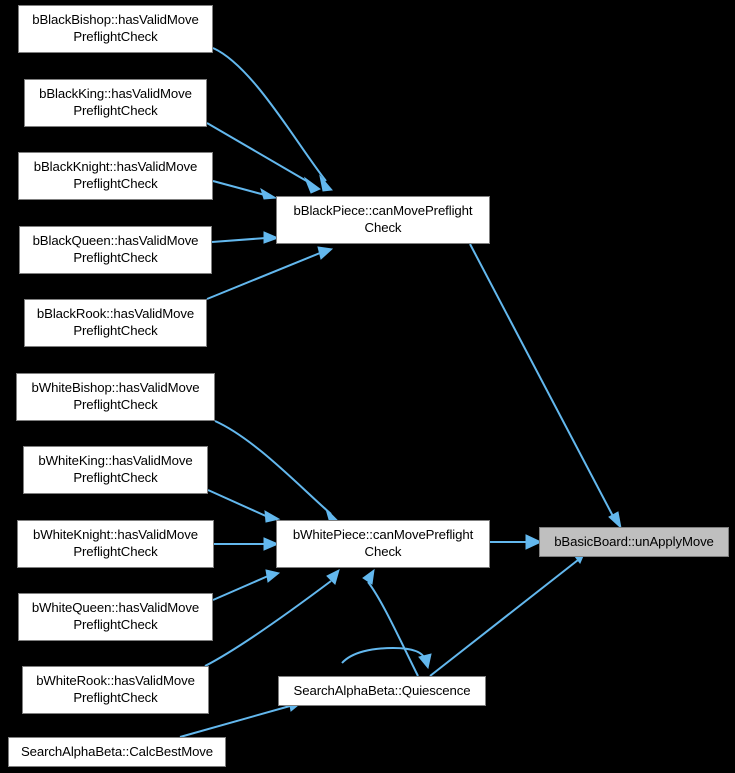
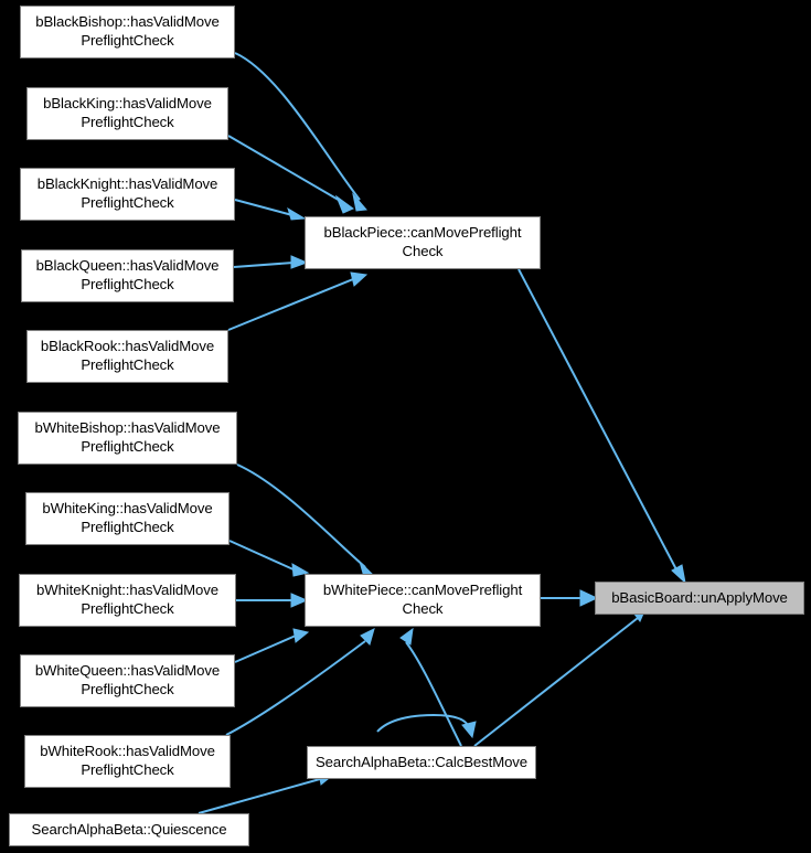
  bBlackBishop::hasValidMove
  PreflightCheck
  bBlackKing::hasValidMove
  PreflightCheck
  bBlackKnight::hasValidMove
  PreflightCheck
  bBlackQueen::hasValidMove
  PreflightCheck
  bBlackRook::hasValidMove
  PreflightCheck
  bWhiteBishop::hasValidMove
  PreflightCheck
  bWhiteKing::hasValidMove
  PreflightCheck
  bWhiteKnight::hasValidMove
  PreflightCheck
  bWhiteQueen::hasValidMove
  PreflightCheck
  bWhiteRook::hasValidMove
  PreflightCheck
- SearchAlphaBeta::CalcBestMove
+ SearchAlphaBeta::Quiescence
  bBlackPiece::canMovePreflight
  Check
  bWhitePiece::canMovePreflight
  Check
- SearchAlphaBeta::Quiescence
+ SearchAlphaBeta::CalcBestMove
  bBasicBoard::unApplyMove
